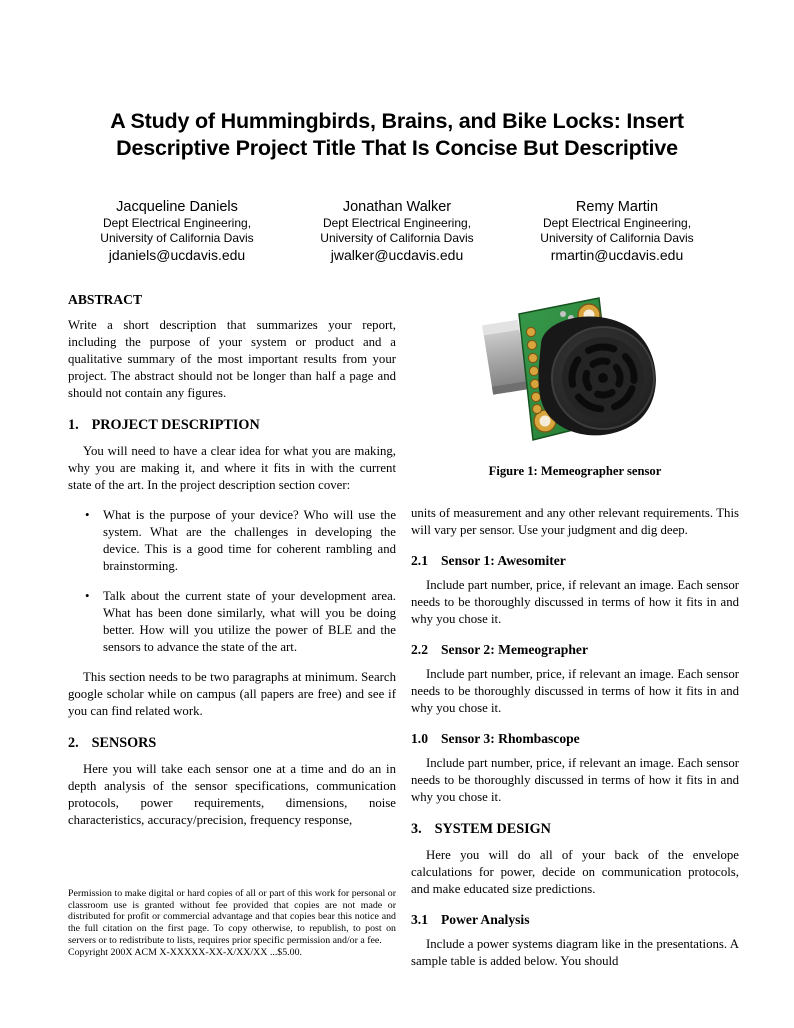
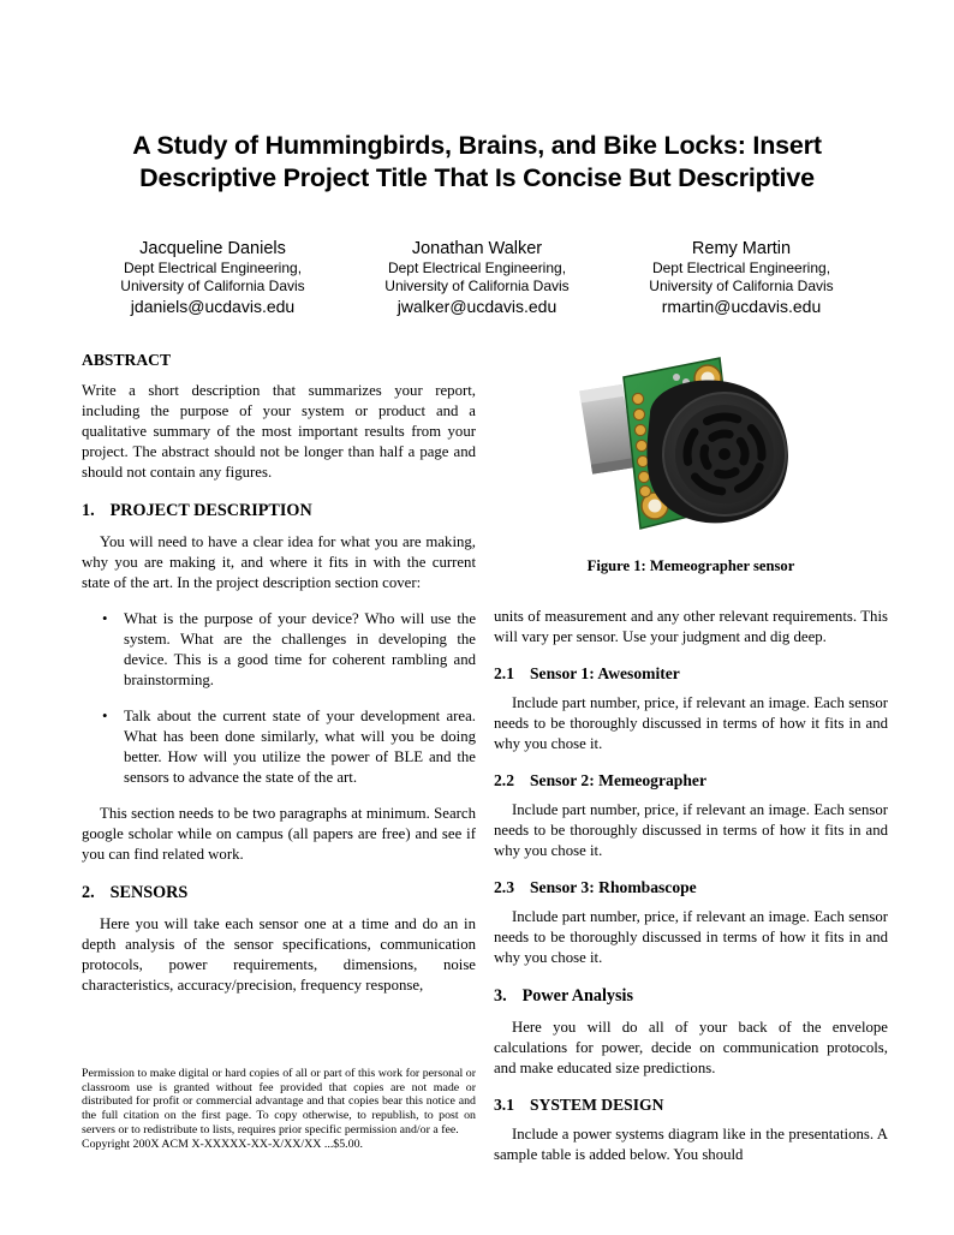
  A Study of Hummingbirds, Brains, and Bike Locks: Insert Descriptive Project Title That Is Concise But Descriptive
  Jacqueline Daniels
  Dept Electrical Engineering,
  University of California Davis
  jdaniels@ucdavis.edu
  Jonathan Walker
  Dept Electrical Engineering,
  University of California Davis
  jwalker@ucdavis.edu
  Remy Martin
  Dept Electrical Engineering,
  University of California Davis
  rmartin@ucdavis.edu
  ABSTRACT
  Write a short description that summarizes your report, including the purpose of your system or product and a qualitative summary of the most important results from your project. The abstract should not be longer than half a page and should not contain any figures.
  1. PROJECT DESCRIPTION
  You will need to have a clear idea for what you are making, why you are making it, and where it fits in with the current state of the art. In the project description section cover:
  •
  What is the purpose of your device? Who will use the system. What are the challenges in developing the device. This is a good time for coherent rambling and brainstorming.
  •
  Talk about the current state of your development area. What has been done similarly, what will you be doing better. How will you utilize the power of BLE and the sensors to advance the state of the art.
  This section needs to be two paragraphs at minimum. Search google scholar while on campus (all papers are free) and see if you can find related work.
  2. SENSORS
  Here you will take each sensor one at a time and do an in depth analysis of the sensor specifications, communication protocols, power requirements, dimensions, noise characteristics, accuracy/precision, frequency response,
  Permission to make digital or hard copies of all or part of this work for personal or classroom use is granted without fee provided that copies are not made or distributed for profit or commercial advantage and that copies bear this notice and the full citation on the first page. To copy otherwise, to republish, to post on servers or to redistribute to lists, requires prior specific permission and/or a fee.
  Copyright 200X ACM X-XXXXX-XX-X/XX/XX ...$5.00.
  Figure 1: Memeographer sensor
  units of measurement and any other relevant requirements. This will vary per sensor. Use your judgment and dig deep.
  2.1 Sensor 1: Awesomiter
  Include part number, price, if relevant an image. Each sensor needs to be thoroughly discussed in terms of how it fits in and why you chose it.
  2.2 Sensor 2: Memeographer
  Include part number, price, if relevant an image. Each sensor needs to be thoroughly discussed in terms of how it fits in and why you chose it.
- 1.0 Sensor 3: Rhombascope
+ 2.3 Sensor 3: Rhombascope
  Include part number, price, if relevant an image. Each sensor needs to be thoroughly discussed in terms of how it fits in and why you chose it.
- 3. SYSTEM DESIGN
+ 3. Power Analysis
  Here you will do all of your back of the envelope calculations for power, decide on communication protocols, and make educated size predictions.
- 3.1 Power Analysis
+ 3.1 SYSTEM DESIGN
  Include a power systems diagram like in the presentations. A sample table is added below. You should
